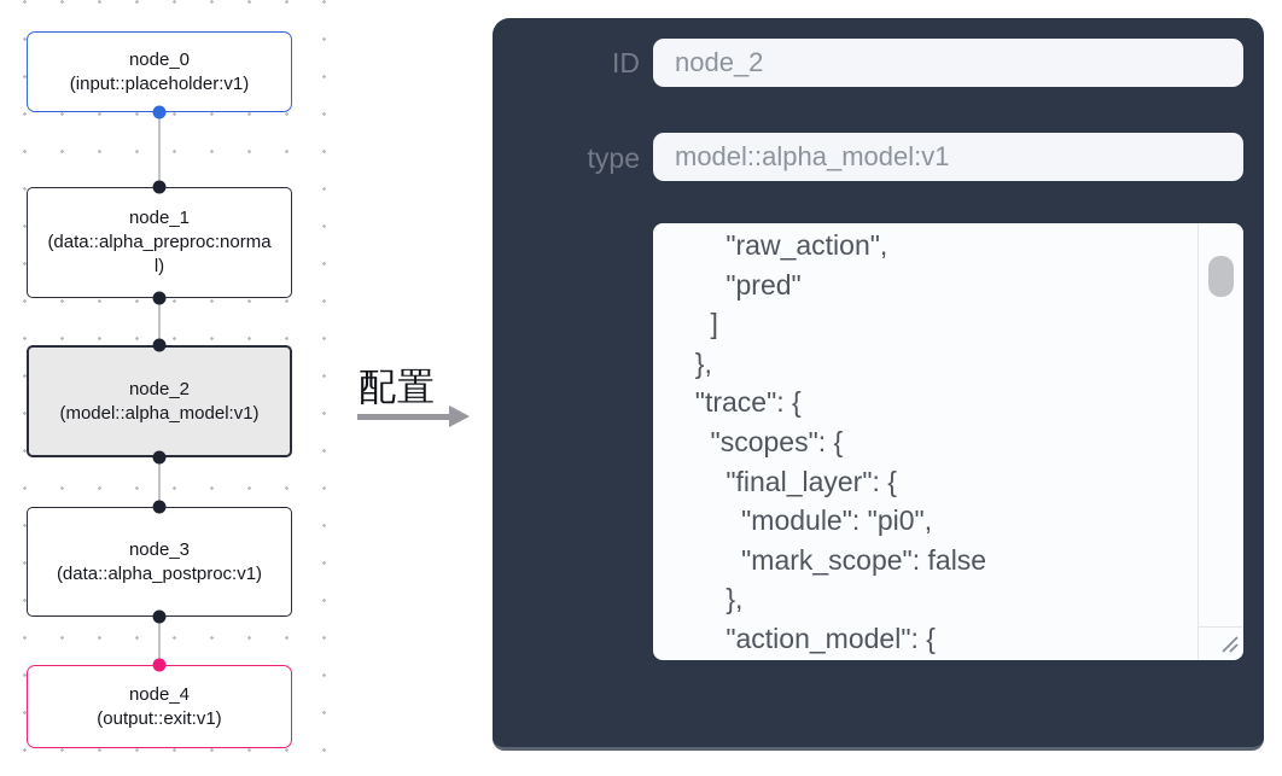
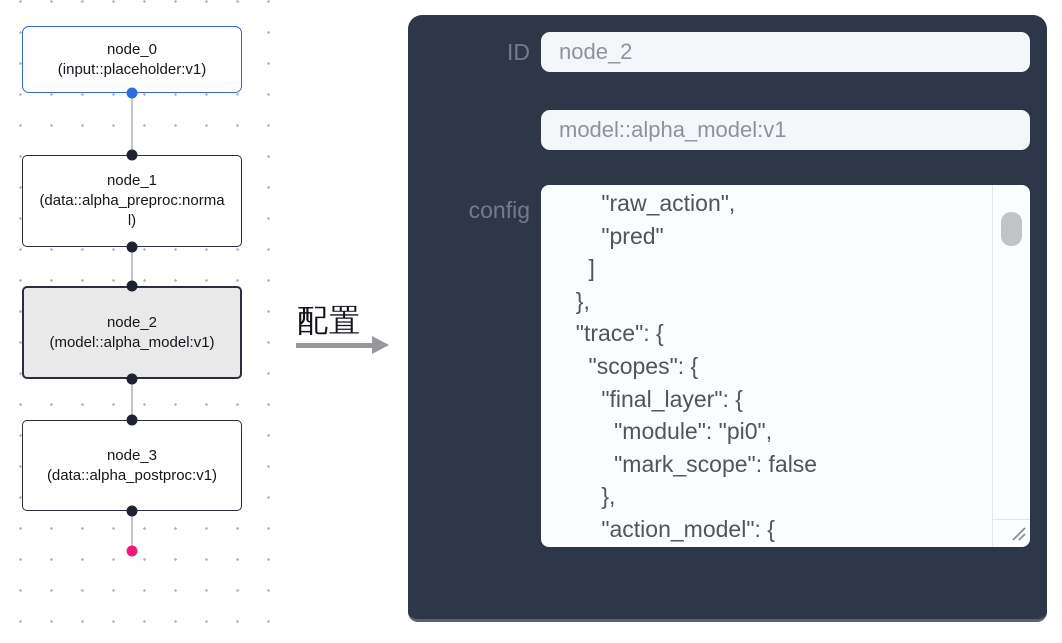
  node_0
  (input::placeholder:v1)
  node_1
  (data::alpha_preproc:normal)
  node_2
  (model::alpha_model:v1)
  node_3
  (data::alpha_postproc:v1)
- node_4
- (output::exit:v1)
  配置
  ID
  node_2
- type
  model::alpha_model:v1
+ config
  "raw_action",
  "pred"
  ]
  },
  "trace": {
  "scopes": {
  "final_layer": {
  "module": "pi0",
  "mark_scope": false
  },
  "action_model": {
